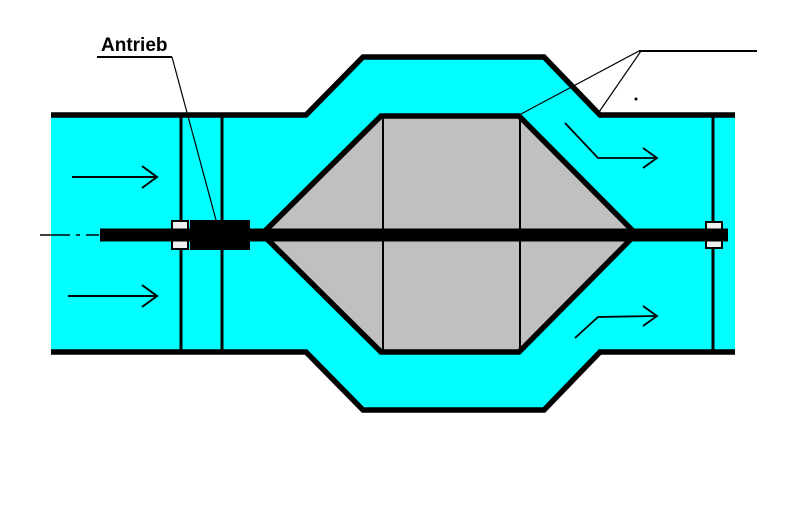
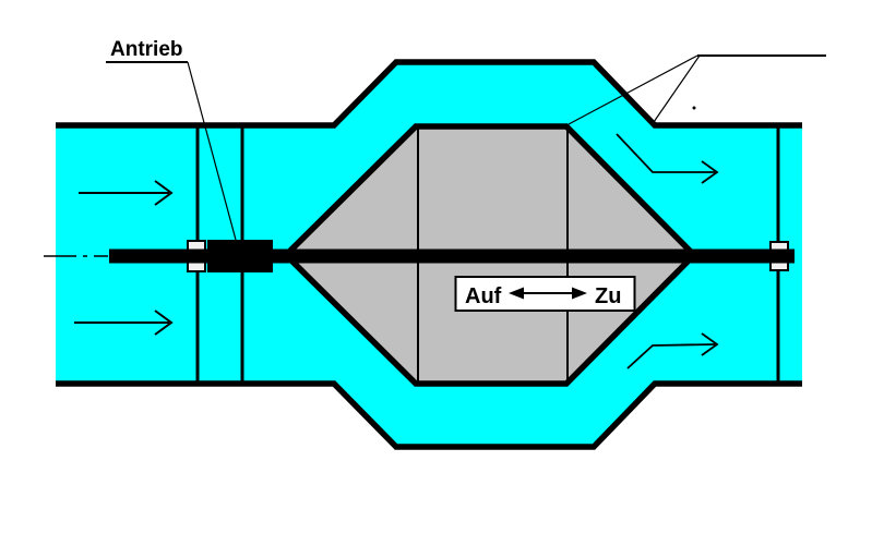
+ Auf
+ Zu
  Antrieb
